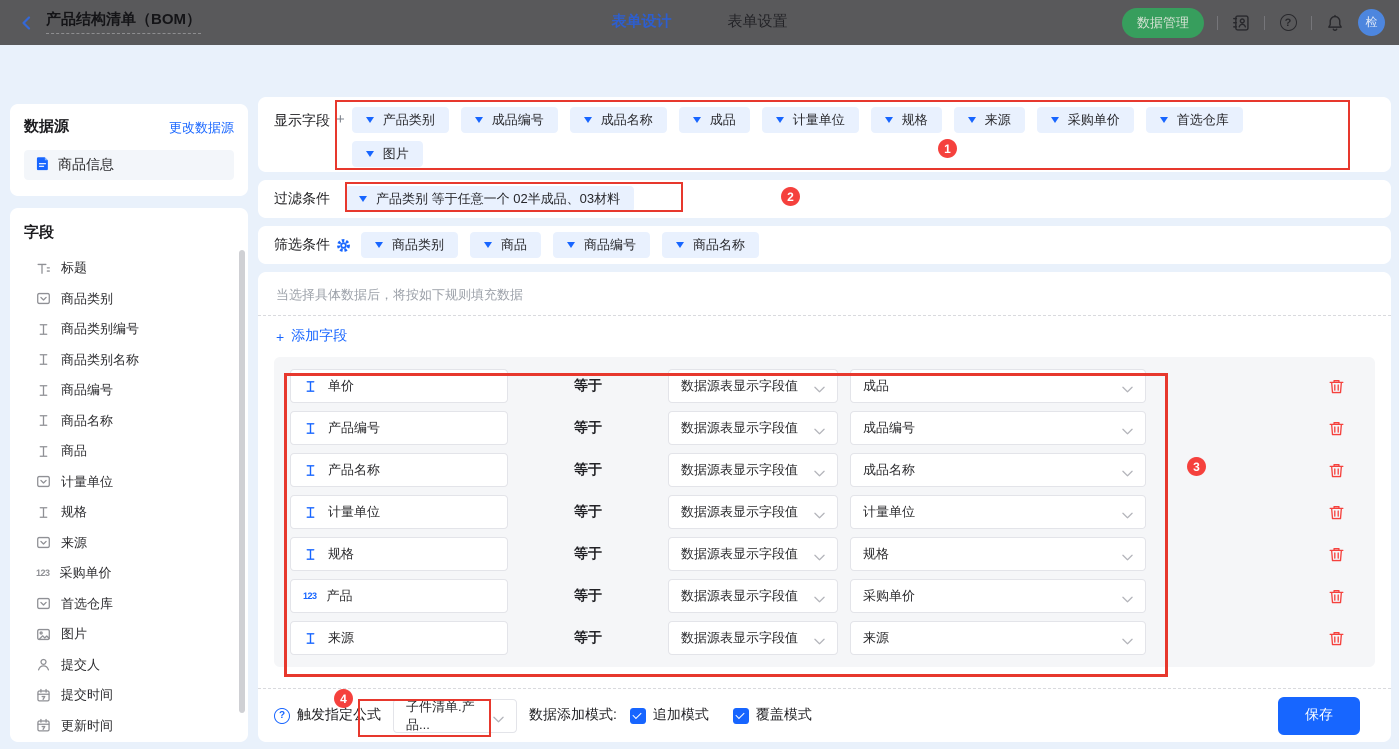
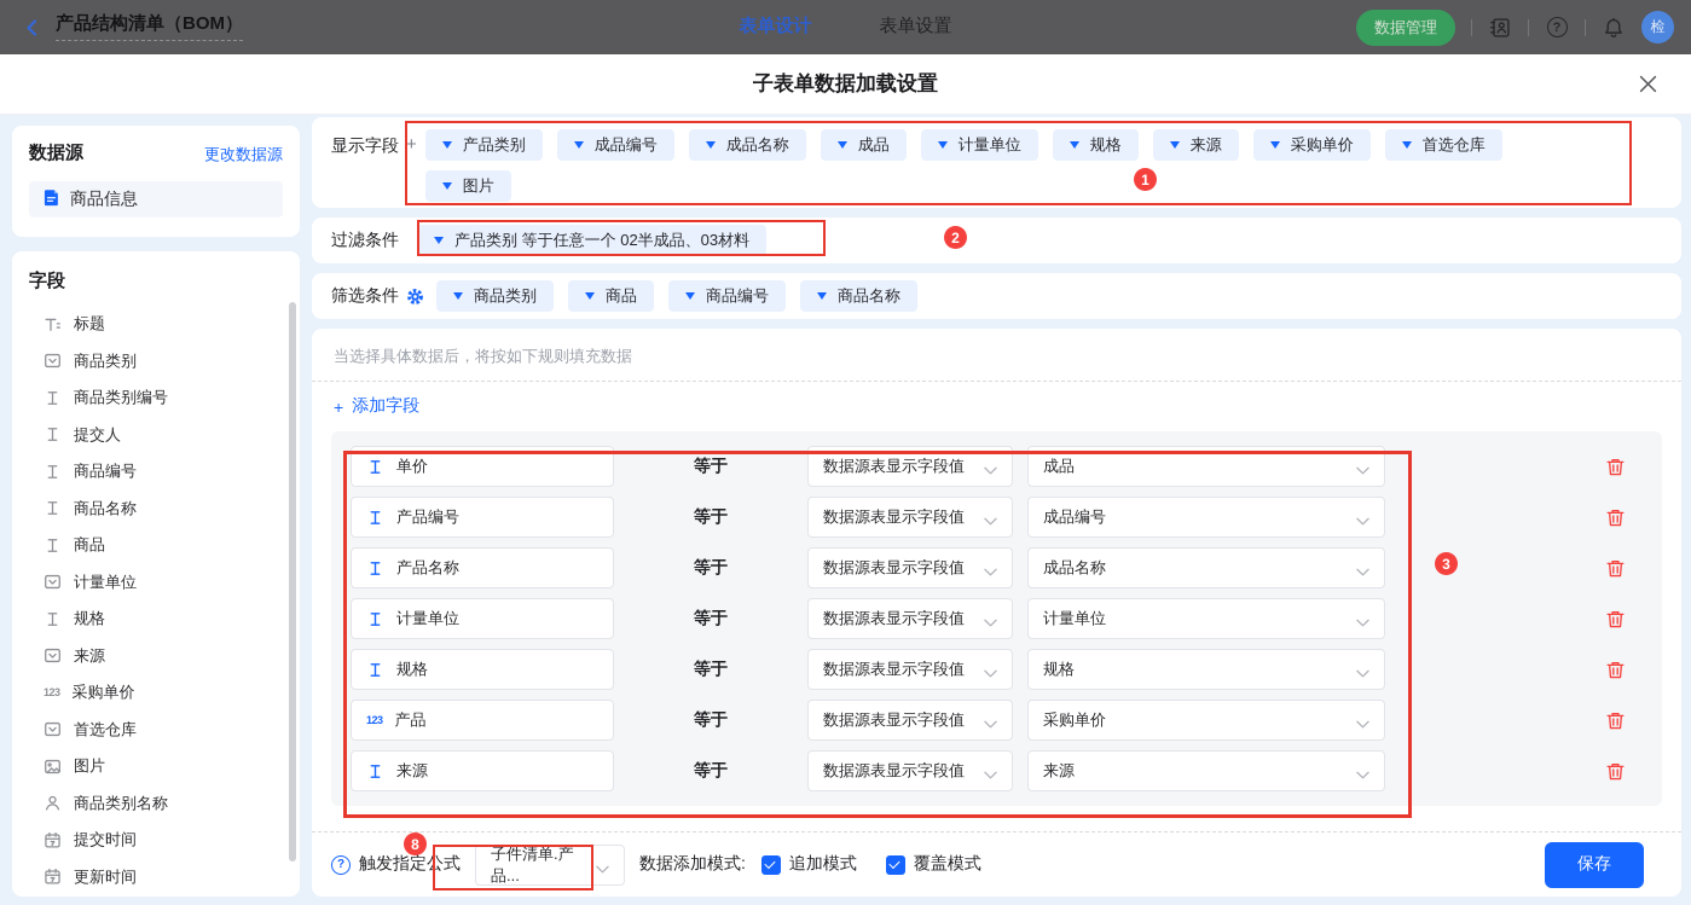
  产品结构清单（BOM）
  表单设计
  表单设置
  数据管理
  ?
  检
+ 子表单数据加载设置
  数据源
  更改数据源
  商品信息
  字段
  标题
  商品类别
  商品类别编号
- 商品类别名称
+ 提交人
  商品编号
  商品名称
  商品
  计量单位
  规格
  来源
  采购单价
  首选仓库
  图片
- 提交人
+ 商品类别名称
  提交时间
  更新时间
  显示字段
  +
  产品类别
  成品编号
  成品名称
  成品
  计量单位
  规格
  来源
  采购单价
  首选仓库
  图片
  过滤条件
  产品类别 等于任意一个 02半成品、03材料
  筛选条件
  商品类别
  商品
  商品编号
  商品名称
  当选择具体数据后，将按如下规则填充数据
  +
  添加字段
  单价
  等于
  数据源表显示字段值
  成品
  产品编号
  等于
  数据源表显示字段值
  成品编号
  产品名称
  等于
  数据源表显示字段值
  成品名称
  计量单位
  等于
  数据源表显示字段值
  计量单位
  规格
  等于
  数据源表显示字段值
  规格
  产品
  等于
  数据源表显示字段值
  采购单价
  来源
  等于
  数据源表显示字段值
  来源
  ?
  触发指定公式
  子件清单.产品...
  数据添加模式:
  追加模式
  覆盖模式
  保存
  1
  2
  3
- 4
+ 8
